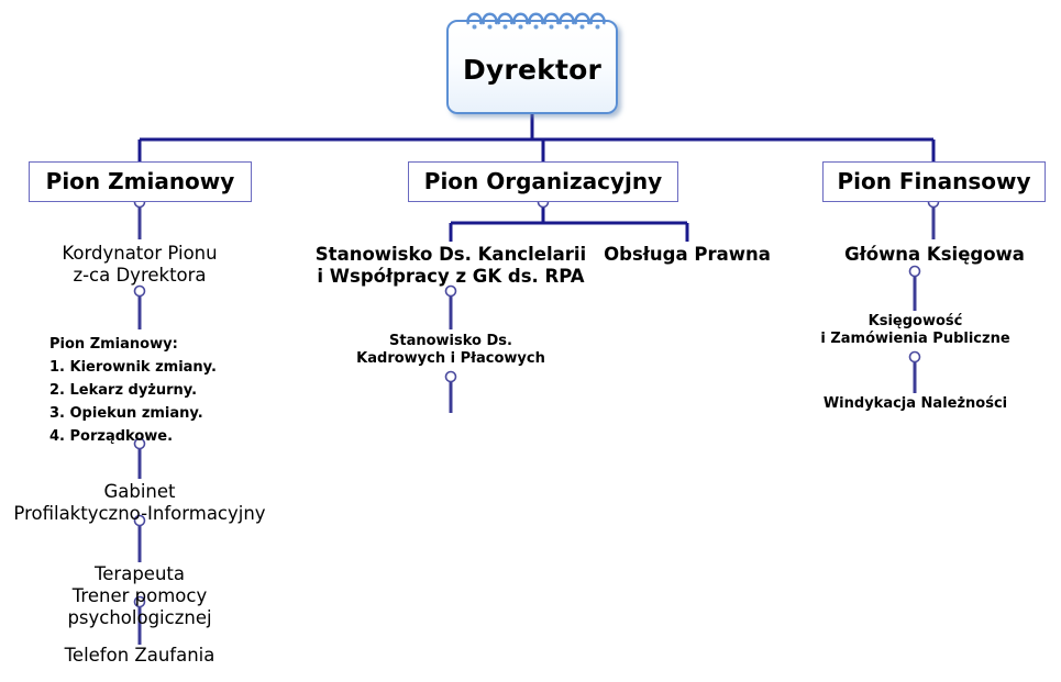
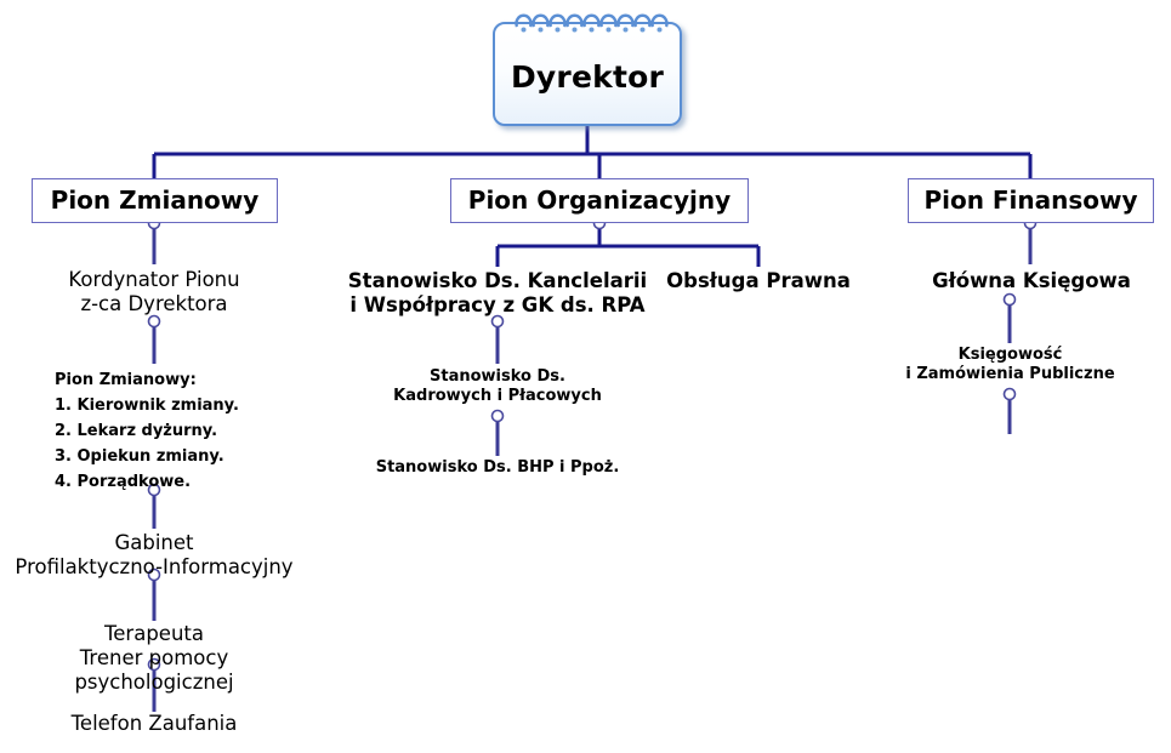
  Dyrektor
  Pion Zmianowy
  Pion Organizacyjny
  Pion Finansowy
  Kordynator Pionu
  z-ca Dyrektora
  Pion Zmianowy:
  1. Kierownik zmiany.
  2. Lekarz dyżurny.
  3. Opiekun zmiany.
  4. Porządkowe.
  Gabinet
  Profilaktyczno-Informacyjny
  Terapeuta
  Trener pomocy psychologicznej
  Telefon Zaufania
  Stanowisko Ds. Kanclelarii
  i Współpracy z GK ds. RPA
  Obsługa Prawna
  Stanowisko Ds.
  Kadrowych i Płacowych
+ Stanowisko Ds. BHP i Ppoż.
  Główna Księgowa
  Księgowość
  i Zamówienia Publiczne
- Windykacja Należności
